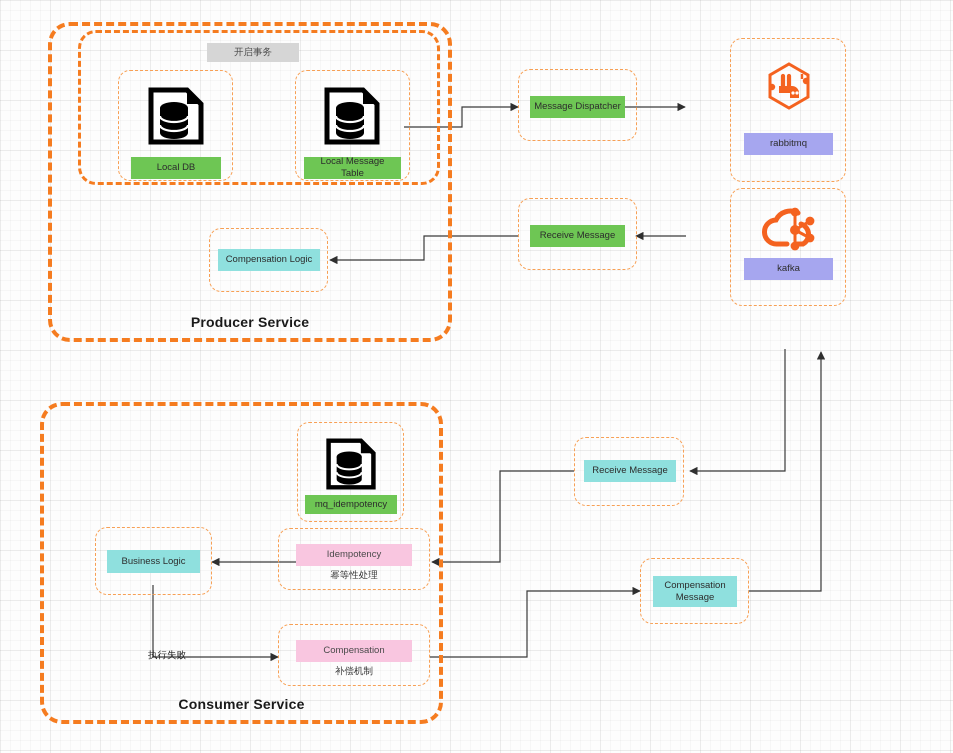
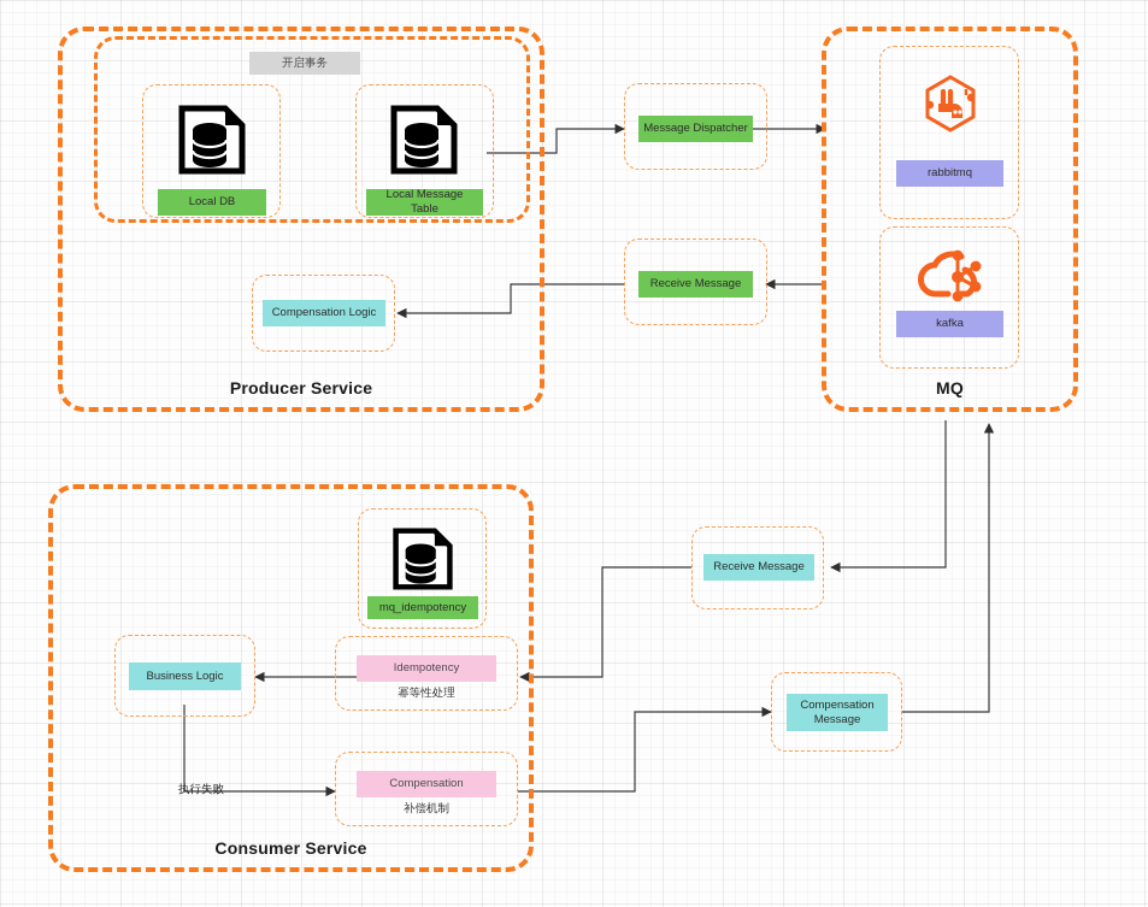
  Producer Service
  开启事务
  Local DB
  Local Message Table
  Compensation Logic
  Message Dispatcher
  Receive Message
+ MQ
  rabbitmq
  kafka
  Consumer Service
  mq_idempotency
  Business Logic
  Idempotency
  幂等性处理
  Compensation
  补偿机制
  执行失败
  Receive Message
  Compensation
  Message
